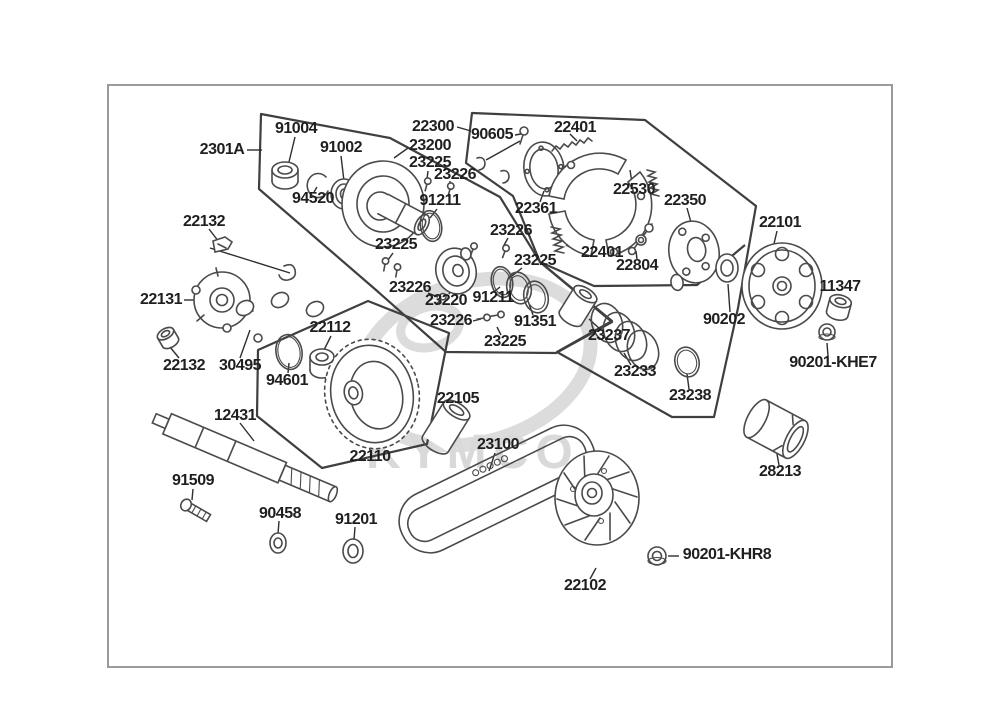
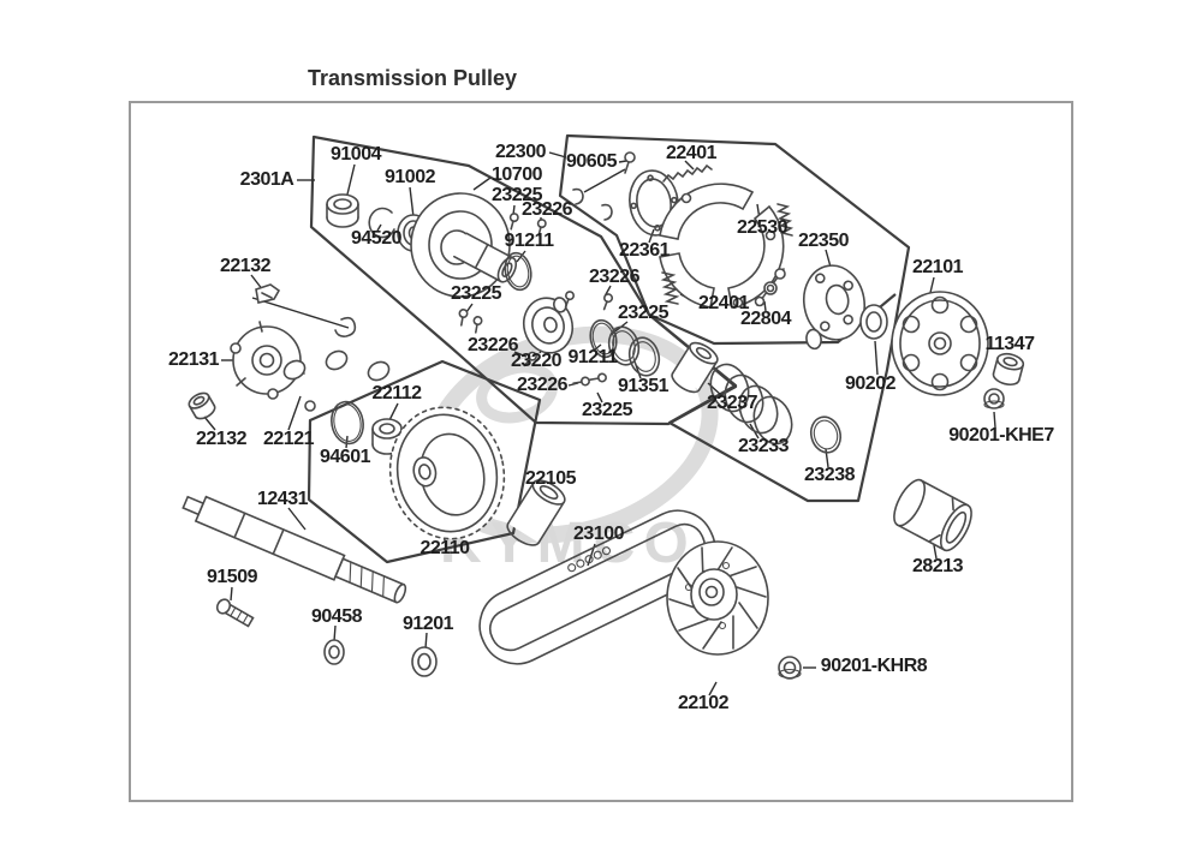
  YMCO
+ Transmission Pulley
  2301A
  91004
  91002
  94520
  22300
- 23200
+ 10700
  23225
  23226
  90605
  22401
  91211
  22530
  22361
  23226
  22350
  22101
  23225
  22401
  22804
  23225
  22132
  22131
  22132
- 30495
+ 22121
  22112
  94601
  23226
  23220
  91211
  91351
  23237
  23226
  23225
  23233
  23238
  90202
  11347
  90201-KHE7
  12431
  22105
  22110
  23100
  91509
  90458
  91201
  22102
  90201-KHR8
  28213
